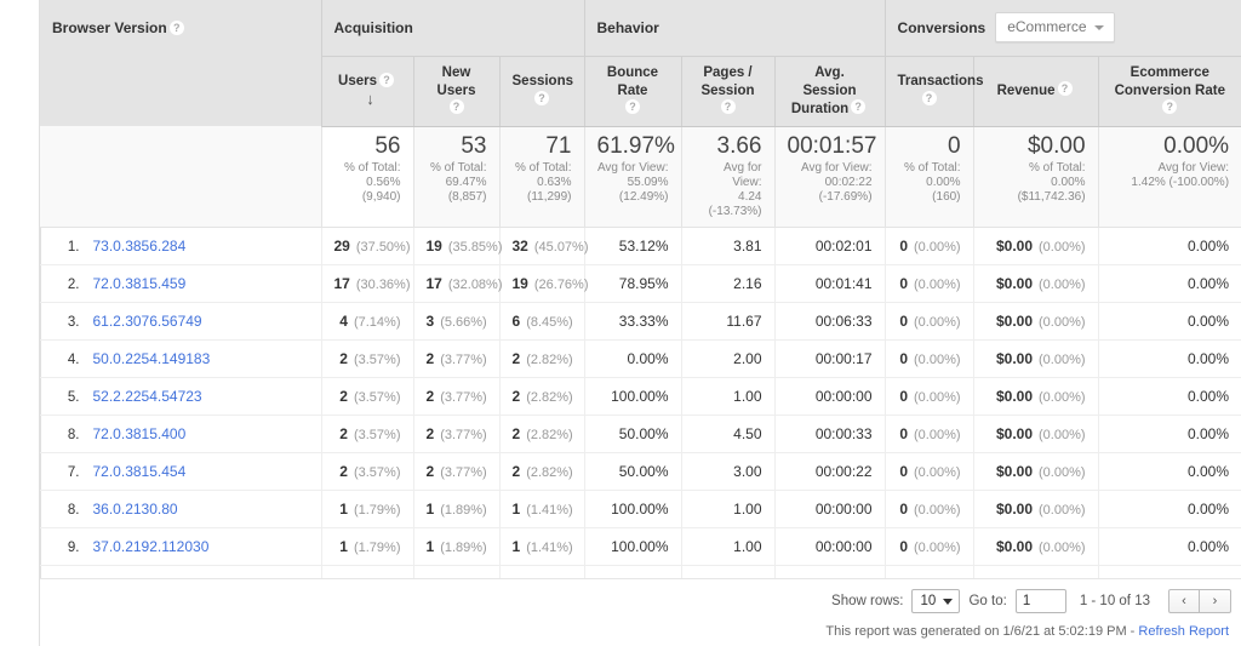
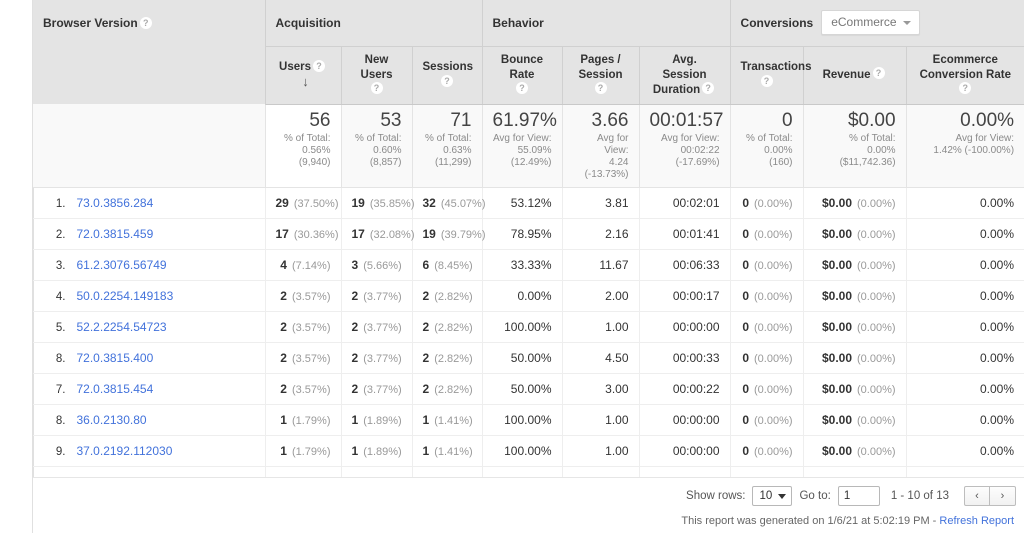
  	Browser Version ?	Acquisition	Behavior	Conversions eCommerce
  		Users ?↓	New Users?	Sessions?	Bounce Rate?	Pages / Session?	Avg. Session Duration ?	Transactions?	Revenue ?	Ecommerce Conversion Rate?
- 		56 % of Total: 0.56% (9,940)	53 % of Total: 69.47% (8,857)	71 % of Total: 0.63% (11,299)	61.97% Avg for View: 55.09% (12.49%)	3.66 Avg for View: 4.24 (-13.73%)	00:01:57 Avg for View: 00:02:22 (-17.69%)	0 % of Total: 0.00% (160)	$0.00 % of Total: 0.00% ($11,742.36)	0.00% Avg for View: 1.42% (-100.00%)
+ 		56 % of Total: 0.56% (9,940)	53 % of Total: 0.60% (8,857)	71 % of Total: 0.63% (11,299)	61.97% Avg for View: 55.09% (12.49%)	3.66 Avg for View: 4.24 (-13.73%)	00:01:57 Avg for View: 00:02:22 (-17.69%)	0 % of Total: 0.00% (160)	$0.00 % of Total: 0.00% ($11,742.36)	0.00% Avg for View: 1.42% (-100.00%)
  	1. 73.0.3856.284	29 (37.50%)	19 (35.85%)	32 (45.07%)	53.12%	3.81	00:02:01	0 (0.00%)	$0.00 (0.00%)	0.00%
- 	2. 72.0.3815.459	17 (30.36%)	17 (32.08%)	19 (26.76%)	78.95%	2.16	00:01:41	0 (0.00%)	$0.00 (0.00%)	0.00%
+ 	2. 72.0.3815.459	17 (30.36%)	17 (32.08%)	19 (39.79%)	78.95%	2.16	00:01:41	0 (0.00%)	$0.00 (0.00%)	0.00%
  	3. 61.2.3076.56749	4 (7.14%)	3 (5.66%)	6 (8.45%)	33.33%	11.67	00:06:33	0 (0.00%)	$0.00 (0.00%)	0.00%
  	4. 50.0.2254.149183	2 (3.57%)	2 (3.77%)	2 (2.82%)	0.00%	2.00	00:00:17	0 (0.00%)	$0.00 (0.00%)	0.00%
  	5. 52.2.2254.54723	2 (3.57%)	2 (3.77%)	2 (2.82%)	100.00%	1.00	00:00:00	0 (0.00%)	$0.00 (0.00%)	0.00%
  	8. 72.0.3815.400	2 (3.57%)	2 (3.77%)	2 (2.82%)	50.00%	4.50	00:00:33	0 (0.00%)	$0.00 (0.00%)	0.00%
  	7. 72.0.3815.454	2 (3.57%)	2 (3.77%)	2 (2.82%)	50.00%	3.00	00:00:22	0 (0.00%)	$0.00 (0.00%)	0.00%
  	8. 36.0.2130.80	1 (1.79%)	1 (1.89%)	1 (1.41%)	100.00%	1.00	00:00:00	0 (0.00%)	$0.00 (0.00%)	0.00%
  	9. 37.0.2192.112030	1 (1.79%)	1 (1.89%)	1 (1.41%)	100.00%	1.00	00:00:00	0 (0.00%)	$0.00 (0.00%)	0.00%
  Show rows:
  10
  Go to:
  1
  1 - 10 of 13
  ‹
  ›
  This report was generated on 1/6/21 at 5:02:19 PM - Refresh Report
